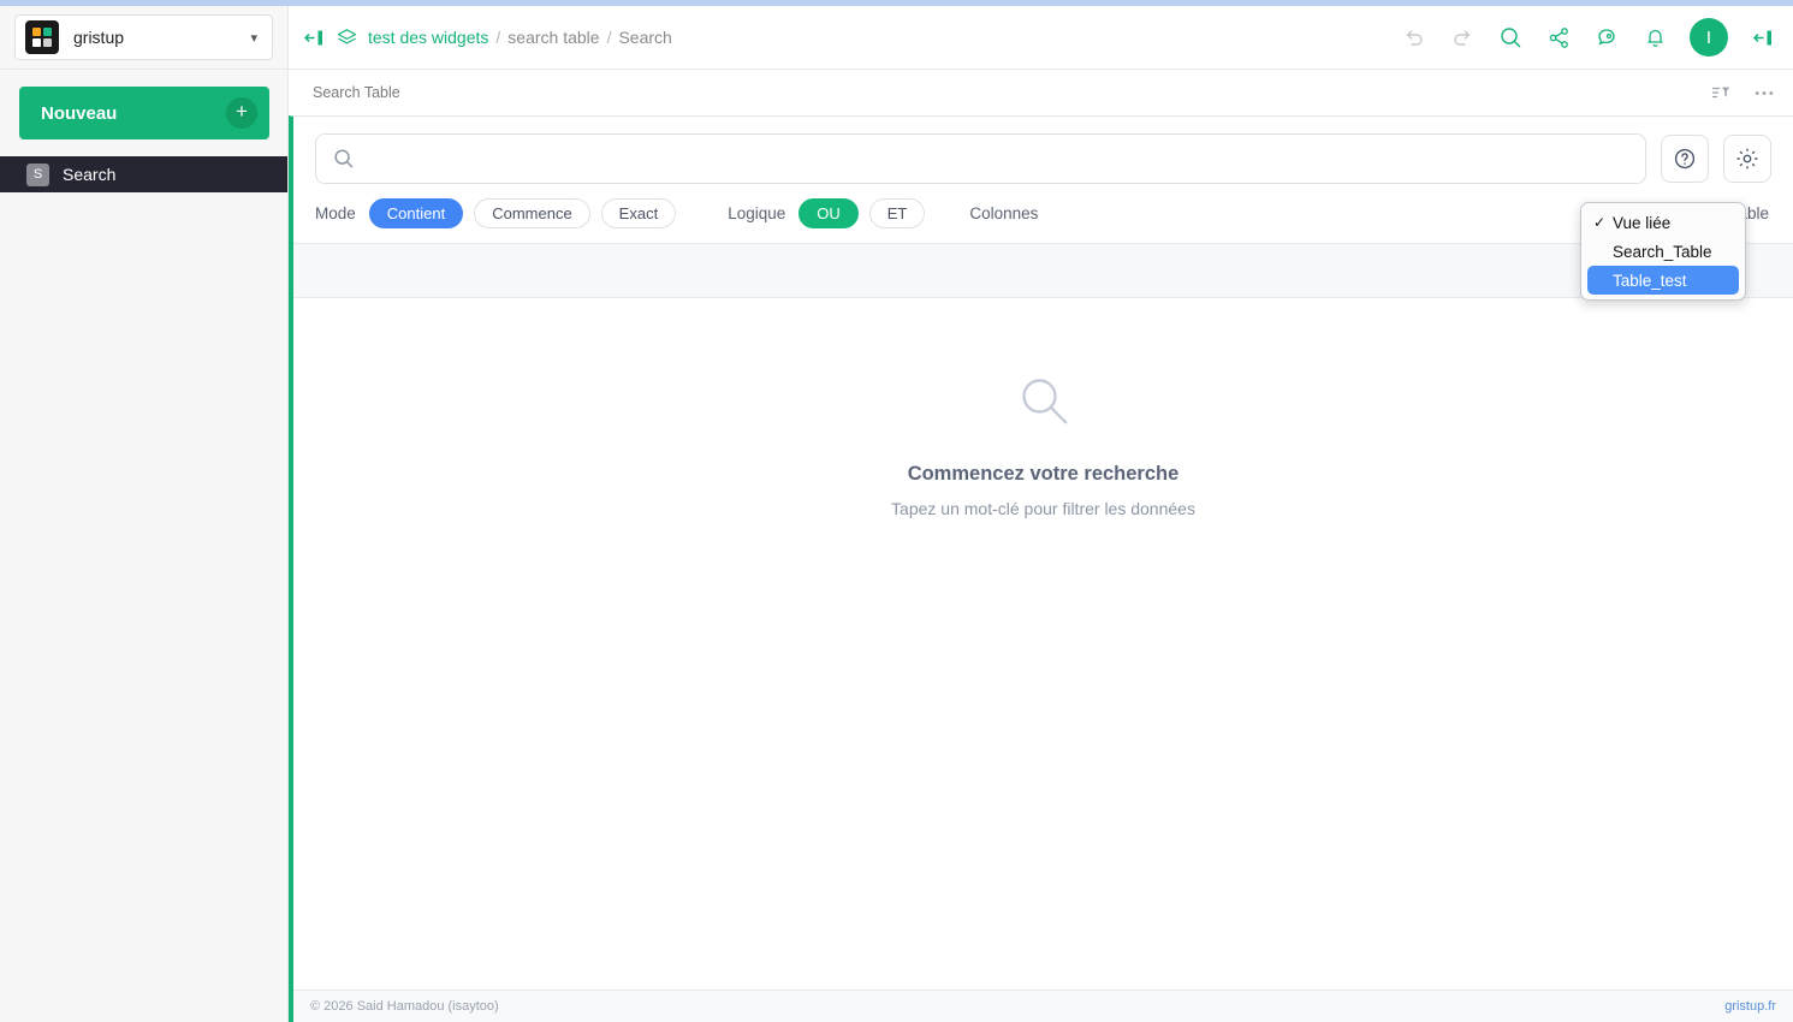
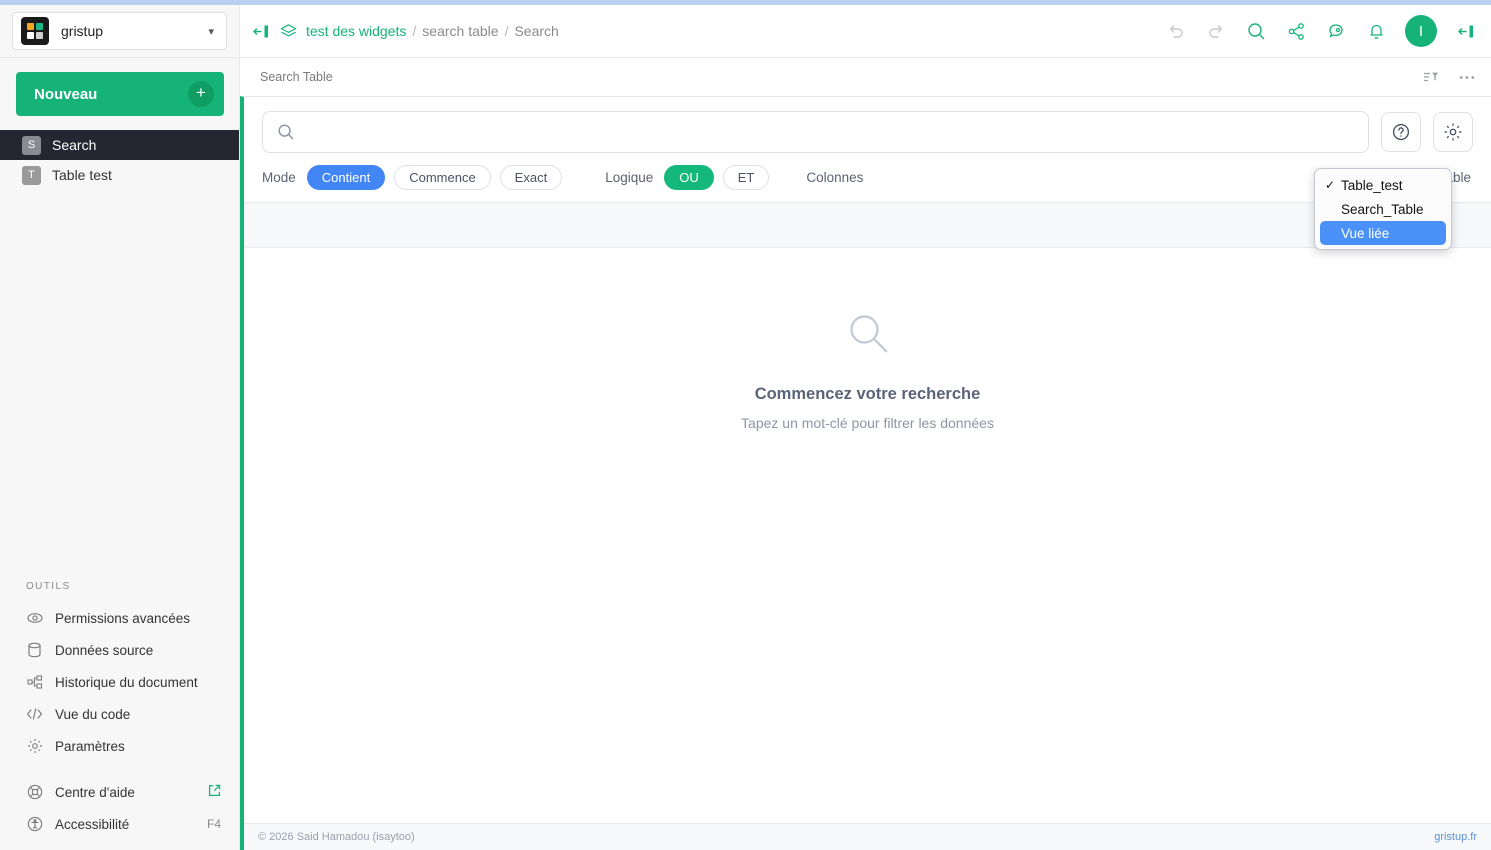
  gristup
  ▾
  Nouveau
  +
  S
  Search
+ T
+ Table test
+ OUTILS
+ Permissions avancées
+ Données source
+ Historique du document
+ Vue du code
+ Paramètres
+ Centre d'aide
+ Accessibilité
+ F4
  test des widgets
  /
  search table
  /
  Search
  I
  Search Table
  Mode
  Contient
  Commence
  Exact
  Logique
  OU
  ET
  Colonnes
  Commencez votre recherche
  Tapez un mot-clé pour filtrer les données
  © 2026 Said Hamadou (isaytoo)
  gristup.fr
  ✓
- Vue liée
+ Table_test
  Search_Table
- Table_test
+ Vue liée
